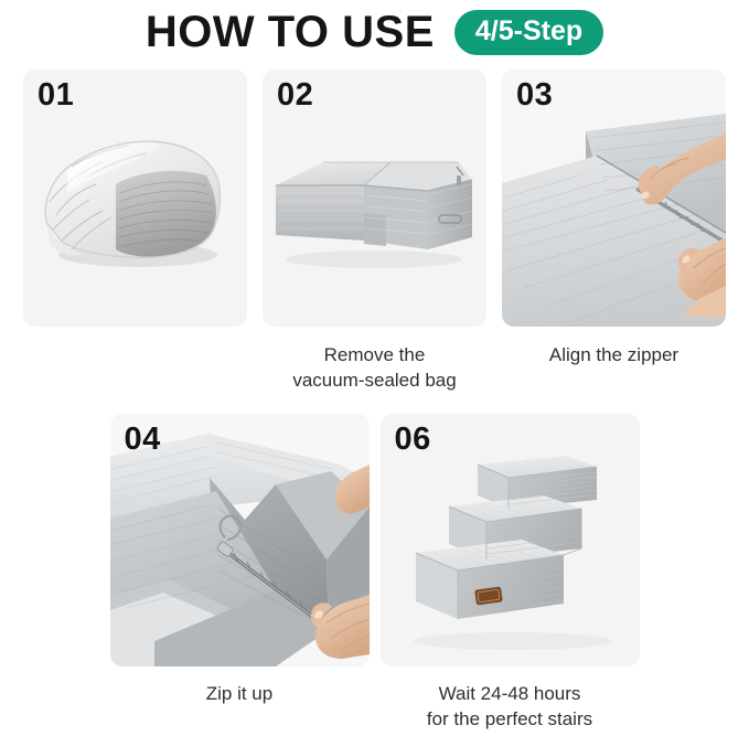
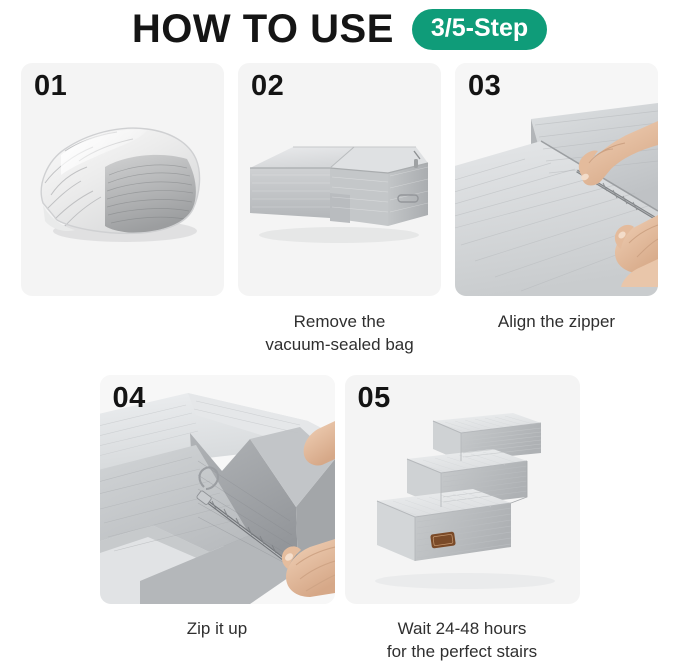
  HOW TO USE
- 4/5-Step
+ 3/5-Step
  01
  02
  Remove the
  vacuum-sealed bag
  03
  Align the zipper
  04
  Zip it up
- 06
+ 05
  Wait 24-48 hours
  for the perfect stairs
